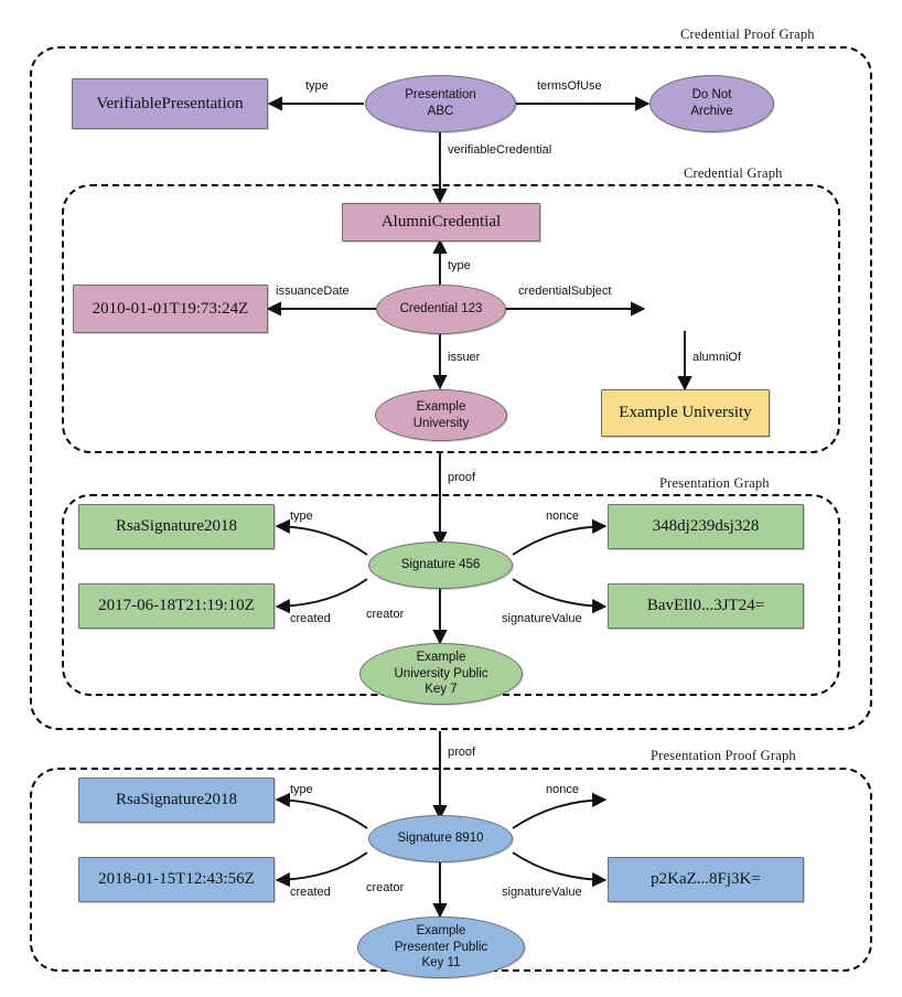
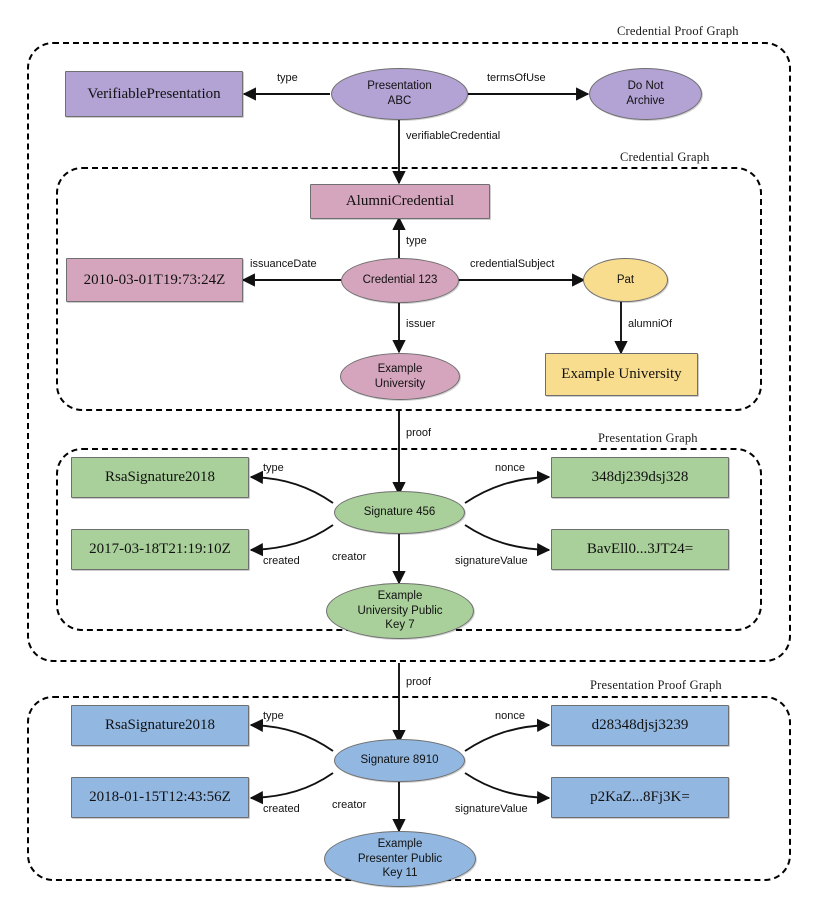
  Credential Proof Graph
  Credential Graph
  Presentation Graph
  Presentation Proof Graph
  VerifiablePresentation
  Presentation
  ABC
  Do Not
  Archive
  type
  termsOfUse
  verifiableCredential
  AlumniCredential
- 2010-01-01T19:73:24Z
+ 2010-03-01T19:73:24Z
  Credential 123
+ Pat
  Example
  University
  Example University
  type
  issuanceDate
  credentialSubject
  issuer
  alumniOf
  proof
  RsaSignature2018
- 2017-06-18T21:19:10Z
+ 2017-03-18T21:19:10Z
  Signature 456
  348dj239dsj328
  BavEll0...3JT24=
  Example
  University Public
  Key 7
  type
  nonce
  created
  creator
  signatureValue
  proof
  RsaSignature2018
  2018-01-15T12:43:56Z
  Signature 8910
+ d28348djsj3239
  p2KaZ...8Fj3K=
  Example
  Presenter Public
  Key 11
  type
  nonce
  created
  creator
  signatureValue
